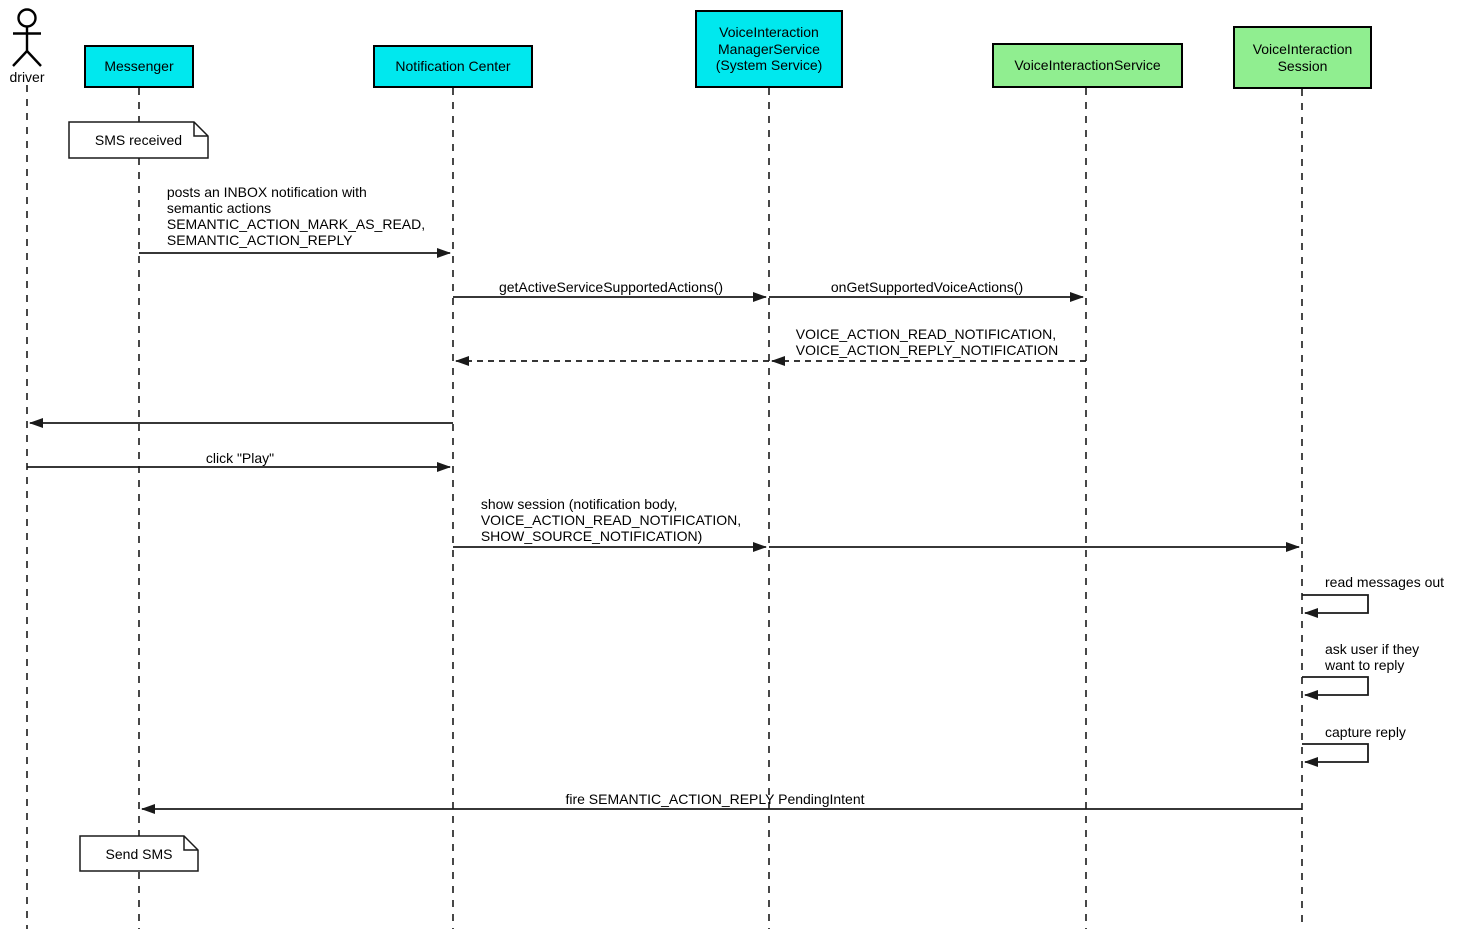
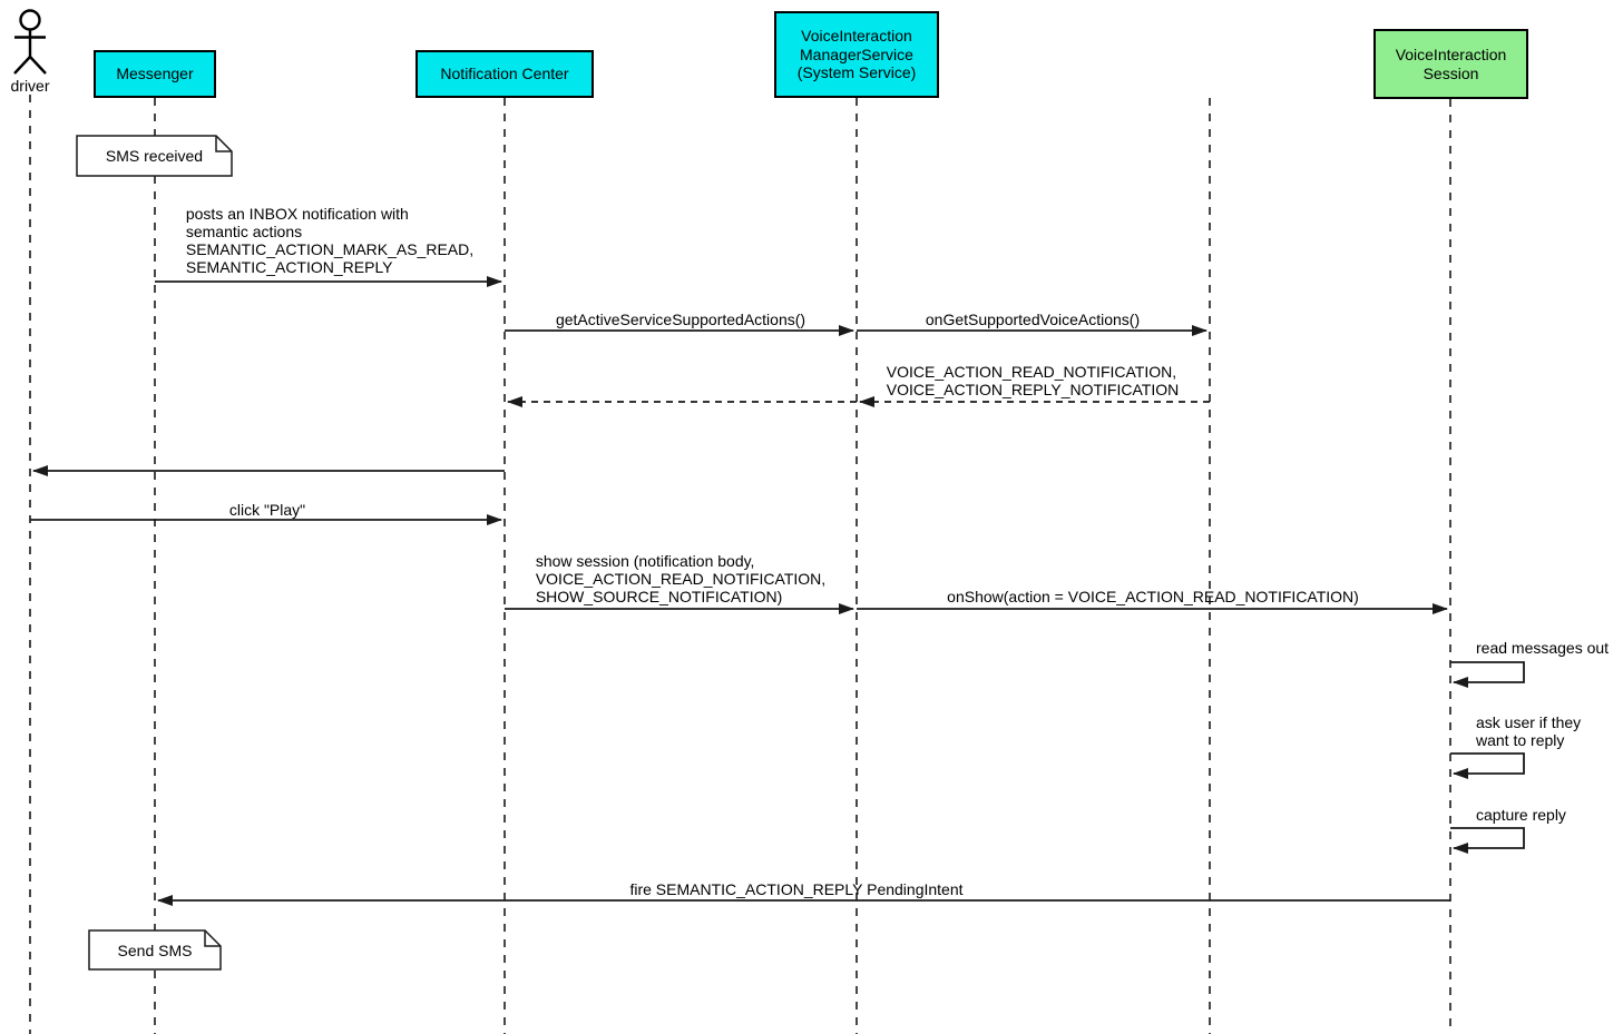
  Messenger
  Notification Center
  VoiceInteraction
  ManagerService
  (System Service)
- VoiceInteractionService
  VoiceInteraction
  Session
  driver
  SMS received
  Send SMS
  posts an INBOX notification with
  semantic actions
  SEMANTIC_ACTION_MARK_AS_READ,
  SEMANTIC_ACTION_REPLY
  getActiveServiceSupportedActions()
  onGetSupportedVoiceActions()
  VOICE_ACTION_READ_NOTIFICATION,
  VOICE_ACTION_REPLY_NOTIFICATION
  click "Play"
  show session (notification body,
  VOICE_ACTION_READ_NOTIFICATION,
  SHOW_SOURCE_NOTIFICATION)
+ onShow(action = VOICE_ACTION_READ_NOTIFICATION)
  read messages out
  ask user if they
  want to reply
  capture reply
  fire SEMANTIC_ACTION_REPLY PendingIntent
